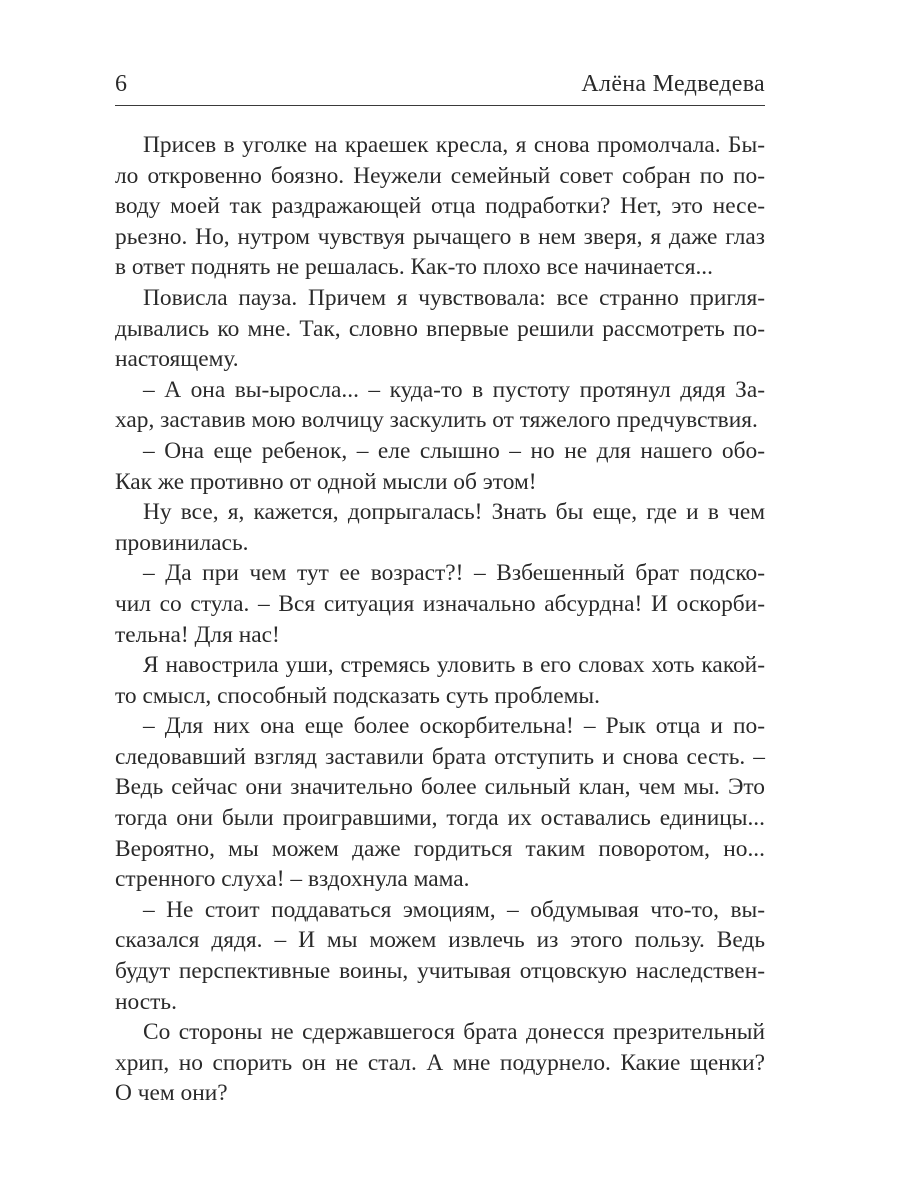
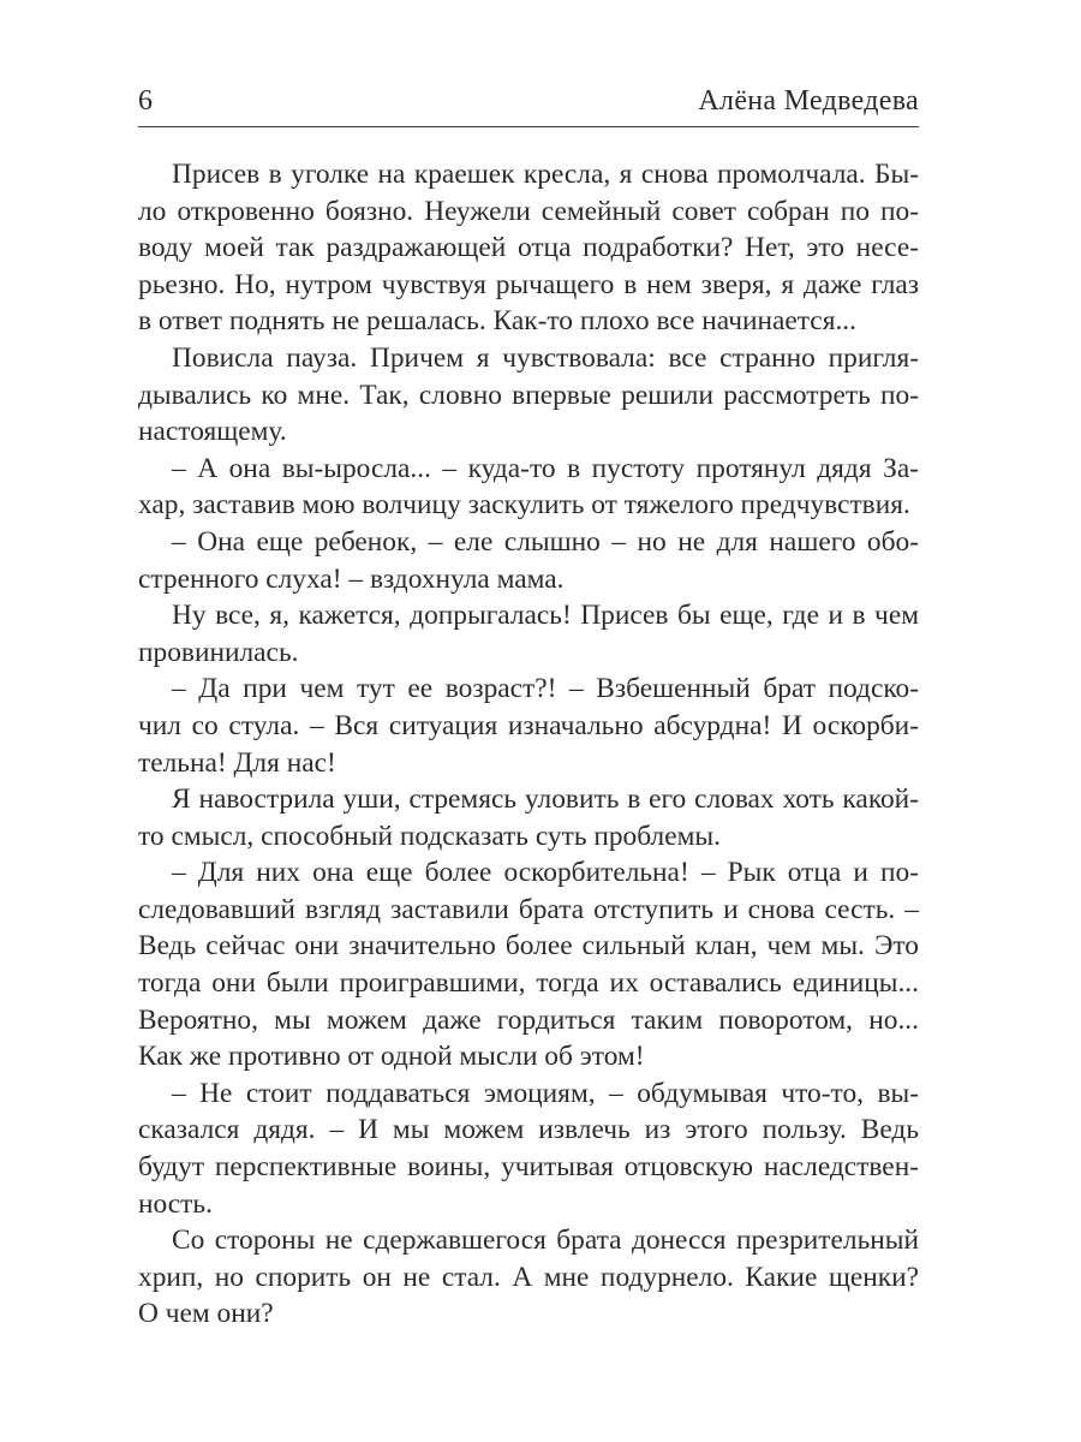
  6
  Алёна Медведева
  Присев в уголке на краешек кресла, я снова промолчала. Бы-
  ло откровенно боязно. Неужели семейный совет собран по по-
  воду моей так раздражающей отца подработки? Нет, это несе-
  рьезно. Но, нутром чувствуя рычащего в нем зверя, я даже глаз
  в ответ поднять не решалась. Как-то плохо все начинается...
  Повисла пауза. Причем я чувствовала: все странно пригля-
  дывались ко мне. Так, словно впервые решили рассмотреть по-
  настоящему.
  – А она вы-ыросла... – куда-то в пустоту протянул дядя За-
  хар, заставив мою волчицу заскулить от тяжелого предчувствия.
  – Она еще ребенок, – еле слышно – но не для нашего обо-
- Как же противно от одной мысли об этом!
+ стренного слуха! – вздохнула мама.
- Ну все, я, кажется, допрыгалась! Знать бы еще, где и в чем
+ Ну все, я, кажется, допрыгалась! Присев бы еще, где и в чем
  провинилась.
  – Да при чем тут ее возраст?! – Взбешенный брат подско-
  чил со стула. – Вся ситуация изначально абсурдна! И оскорби-
  тельна! Для нас!
  Я навострила уши, стремясь уловить в его словах хоть какой-
  то смысл, способный подсказать суть проблемы.
  – Для них она еще более оскорбительна! – Рык отца и по-
  следовавший взгляд заставили брата отступить и снова сесть. –
  Ведь сейчас они значительно более сильный клан, чем мы. Это
  тогда они были проигравшими, тогда их оставались единицы...
  Вероятно, мы можем даже гордиться таким поворотом, но...
- стренного слуха! – вздохнула мама.
+ Как же противно от одной мысли об этом!
  – Не стоит поддаваться эмоциям, – обдумывая что-то, вы-
  сказался дядя. – И мы можем извлечь из этого пользу. Ведь
  будут перспективные воины, учитывая отцовскую наследствен-
  ность.
  Со стороны не сдержавшегося брата донесся презрительный
  хрип, но спорить он не стал. А мне подурнело. Какие щенки?
  О чем они?
